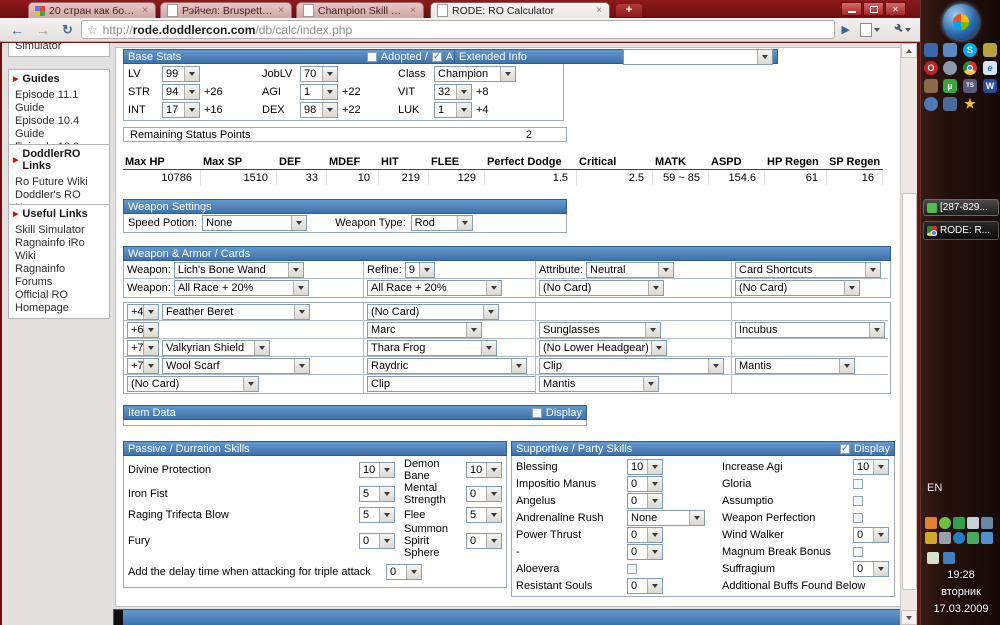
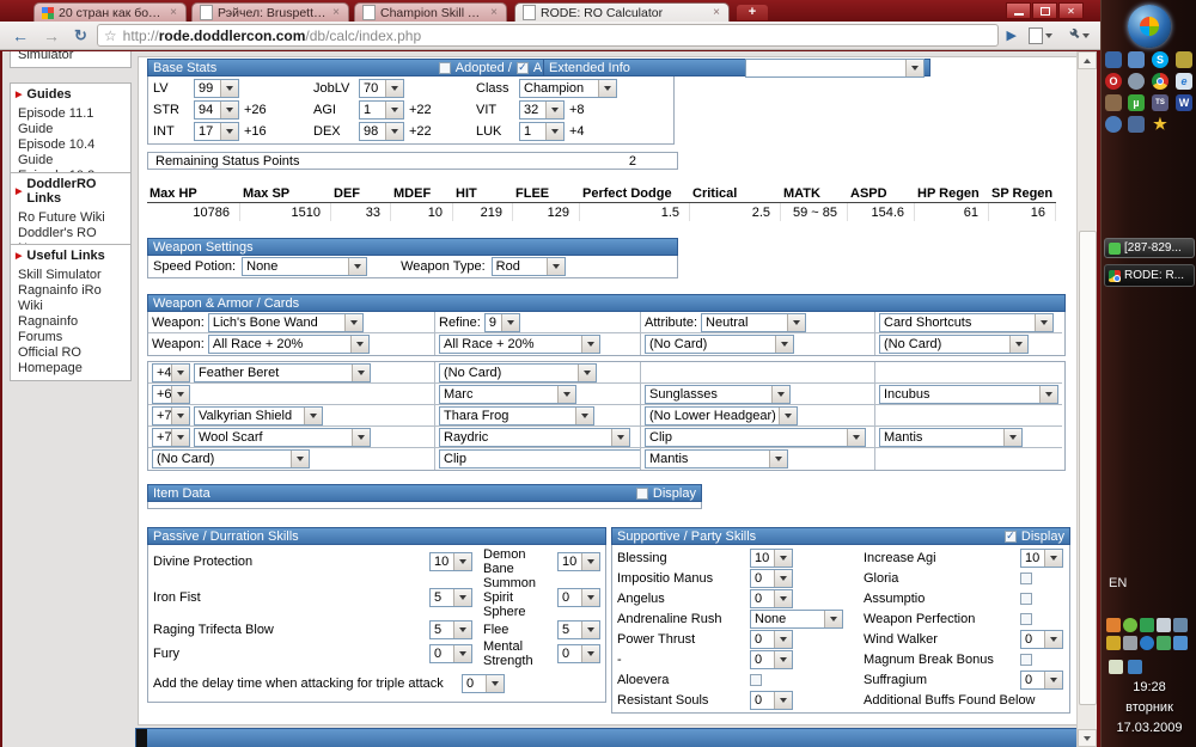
  ×
  Рэйчел: Bruspetti Q
  ×
  Champion Skill Tre
  ×
  RODE: RO Calculator
  ×
  +
  ✕
  ←
  →
  ↻
  ☆
  http://rode.doddlercon.com/db/calc/index.php
  ▶
  Simulator
  Guides
  Episode 11.1 Guide
  Episode 10.4 Guide
  DoddlerRO Links
  Ro Future Wiki
  Doddler's RO
  Useful Links
  Skill Simulator
  Ragnainfo iRo Wiki
  Ragnainfo Forums
  Official RO
  Homepage
  Base Stats
  Adopted /
  ✓
  LV
  99
  JobLV
  70
  Class
  Champion
  STR
  94
  +26
  AGI
  1
  +22
  VIT
  32
  +8
  INT
  17
  +16
  DEX
  98
  +22
  LUK
  1
  +4
  Extended Info
  Remaining Status Points
  2
  Max HP
  Max SP
  DEF
  MDEF
  HIT
  FLEE
  Perfect Dodge
  Critical
  MATK
  ASPD
  HP Regen
  SP Regen
  10786
  1510
  33
  10
  219
  129
  1.5
  2.5
  59 ~ 85
  154.6
  61
  16
  Weapon Settings
  Speed Potion:
  None
  Weapon Type:
  Rod
  Weapon & Armor / Cards
  Weapon:
  Lich's Bone Wand
  Refine:
  9
  Attribute:
  Neutral
  Card Shortcuts
  Weapon:
  All Race + 20%
  All Race + 20%
  (No Card)
  (No Card)
  +4
  Feather Beret
  (No Card)
  +6
  Marc
  Sunglasses
  Incubus
  +7
  Valkyrian Shield
  Thara Frog
  (No Lower Headgear)
  +7
  Wool Scarf
  Raydric
  Clip
  Mantis
  (No Card)
  Clip
  Mantis
  Item Data
  Display
  Passive / Durration Skills
  Divine Protection
  10
  Demon Bane
  10
  Iron Fist
  5
- Mental Strength
+ Summon Spirit Sphere
  0
  Raging Trifecta Blow
  5
  Flee
  5
  Fury
  0
- Summon Spirit Sphere
+ Mental Strength
  0
  Add the delay time when attacking for triple attack
  0
  Supportive / Party Skills
  ✓
  Display
  Blessing
  10
  Increase Agi
  10
  Impositio Manus
  0
  Gloria
  Angelus
  0
  Assumptio
  Andrenaline Rush
  None
  Weapon Perfection
  Power Thrust
  0
  Wind Walker
  0
  -
  0
  Magnum Break Bonus
  Aloevera
  Suffragium
  0
  Resistant Souls
  0
  Additional Buffs Found Below
  S
  O
  e
  µ
  W
  ★
  [287-829...
  RODE: R...
  EN
  19:28
  вторник
  17.03.2009
